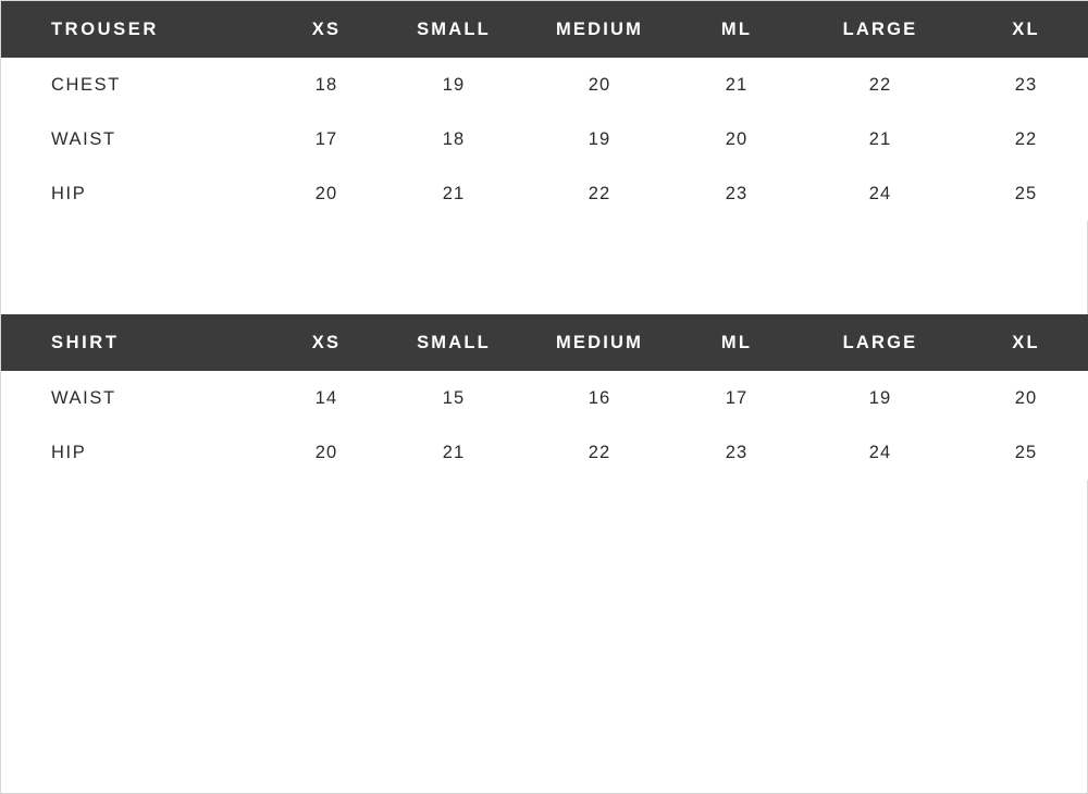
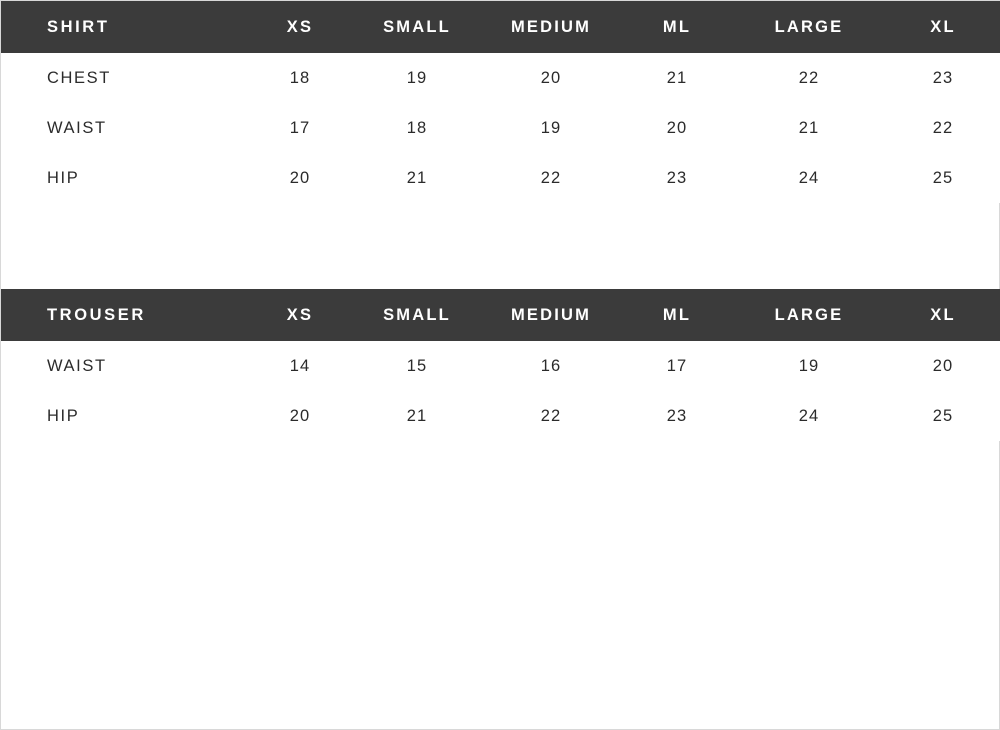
- TROUSER	XS	SMALL	MEDIUM	ML	LARGE	XL
+ SHIRT	XS	SMALL	MEDIUM	ML	LARGE	XL
  CHEST	18	19	20	21	22	23
  WAIST	17	18	19	20	21	22
  HIP	20	21	22	23	24	25
- SHIRT	XS	SMALL	MEDIUM	ML	LARGE	XL
+ TROUSER	XS	SMALL	MEDIUM	ML	LARGE	XL
  WAIST	14	15	16	17	19	20
  HIP	20	21	22	23	24	25
